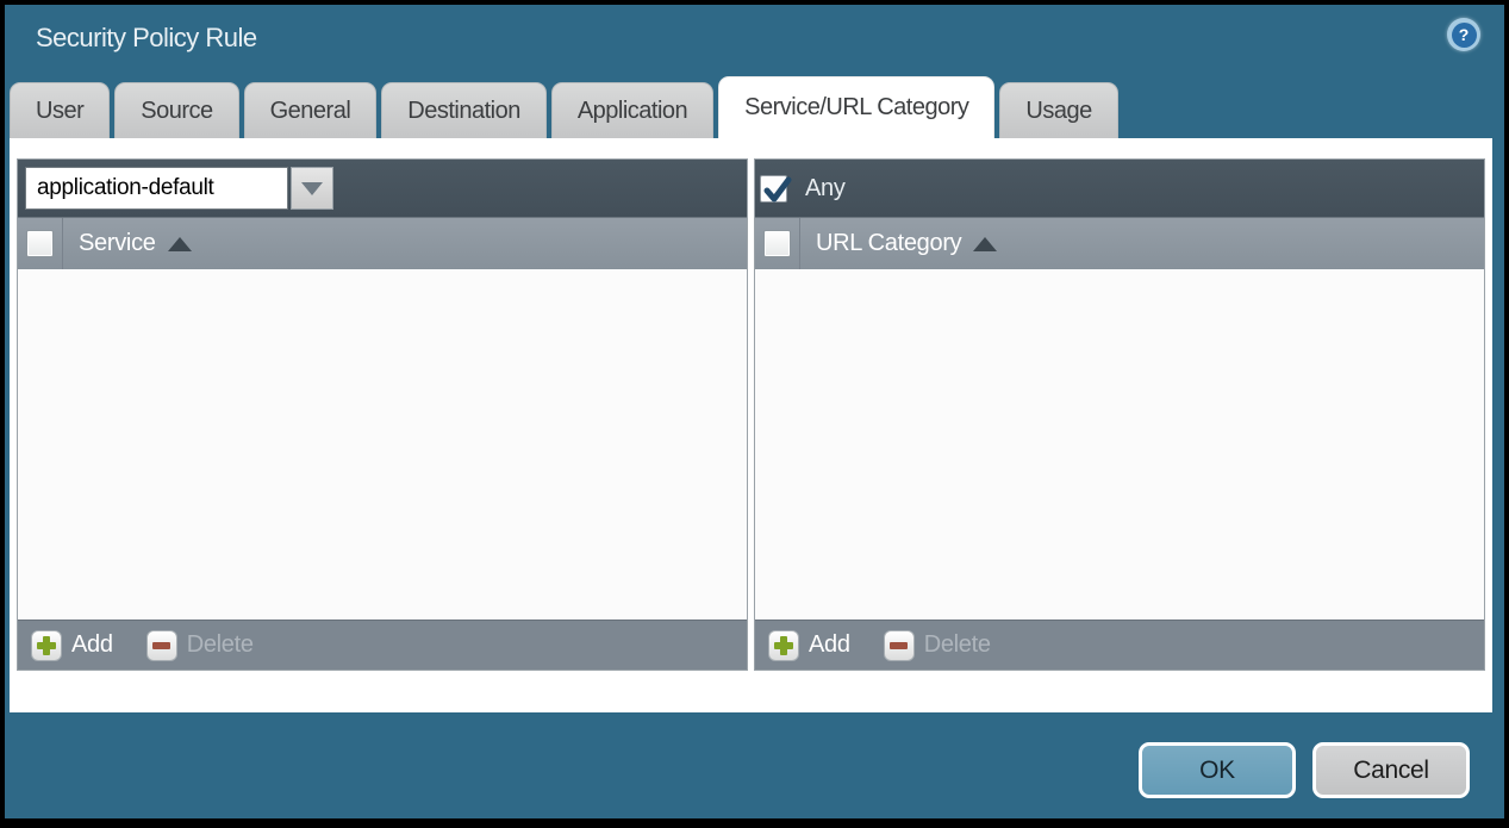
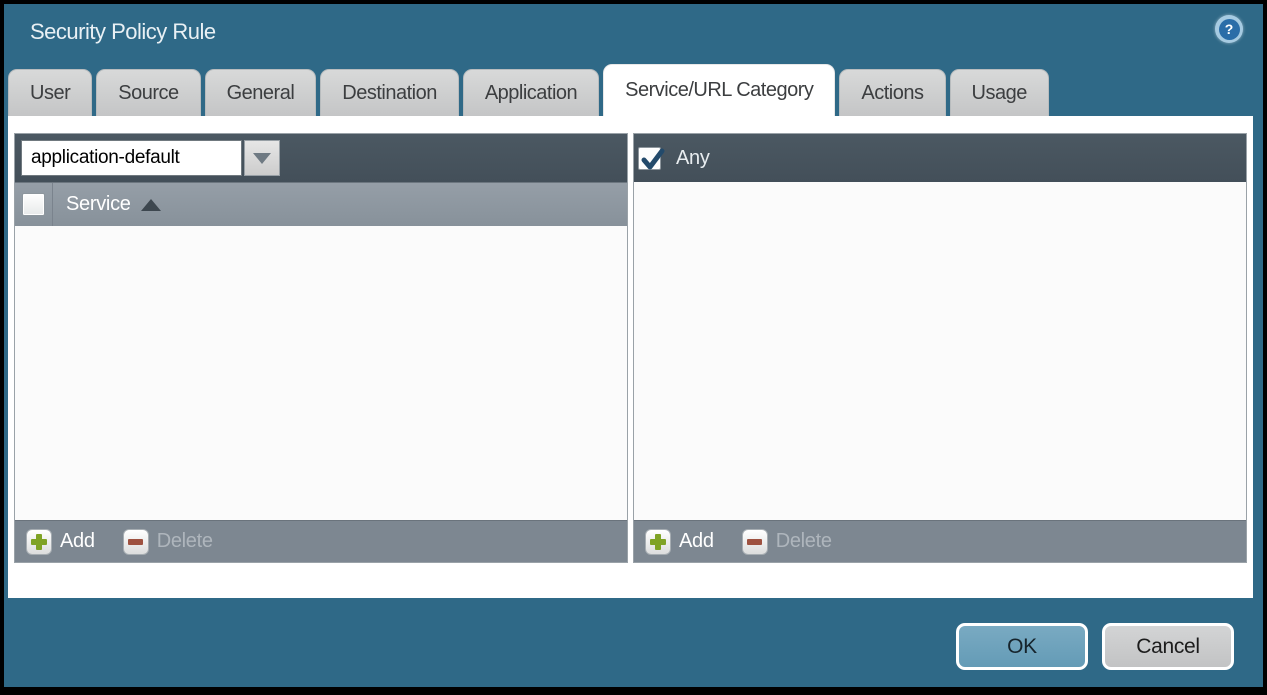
  Security Policy Rule
  ?
  User
  Source
  General
  Destination
  Application
  Service/URL Category
+ Actions
  Usage
  application-default
  Service
  Add
  Delete
  Any
- URL Category
  Add
  Delete
  OK
  Cancel
